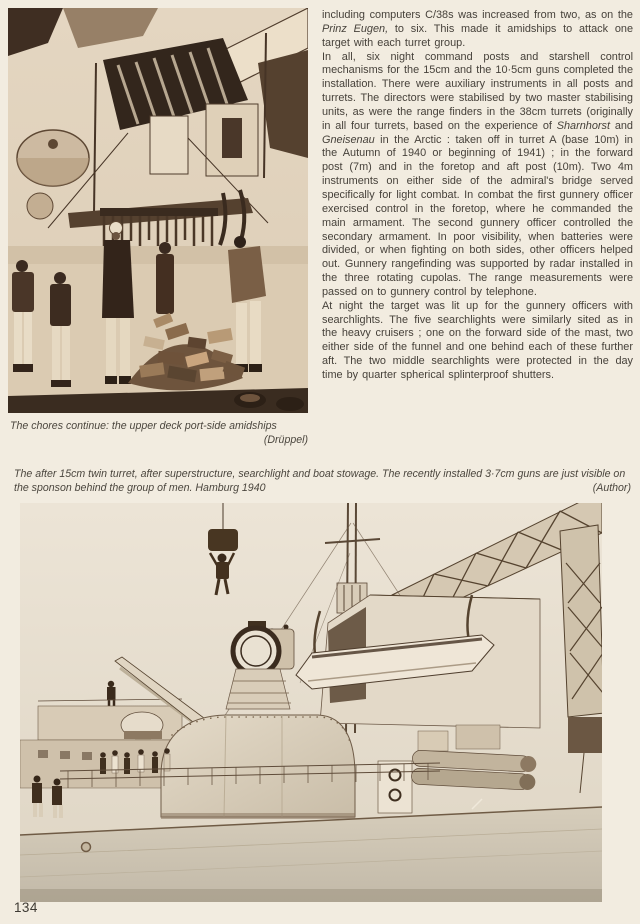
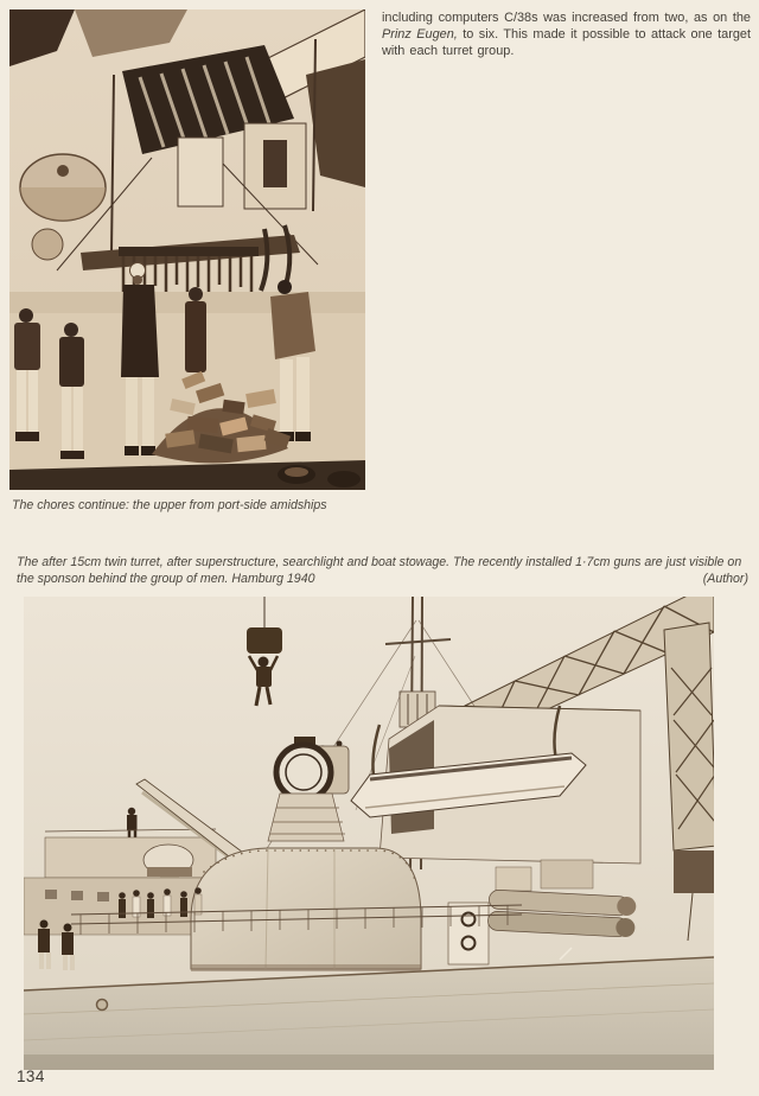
- The chores continue: the upper deck port-side amidships
+ The chores continue: the upper from port-side amidships
- (Drüppel)
- including computers C/38s was increased from two, as on the Prinz Eugen, to six. This made it amidships to attack one target with each turret group.
+ including computers C/38s was increased from two, as on the Prinz Eugen, to six. This made it possible to attack one target with each turret group.
- In all, six night command posts and starshell control mechanisms for the 15cm and the 10·5cm guns completed the installation. There were auxiliary instruments in all posts and turrets. The directors were stabilised by two master stabilising units, as were the range finders in the 38cm turrets (originally in all four turrets, based on the experience of Sharnhorst and Gneisenau in the Arctic : taken off in turret A (base 10m) in the Autumn of 1940 or beginning of 1941) ; in the forward post (7m) and in the foretop and aft post (10m). Two 4m instruments on either side of the admiral's bridge served specifically for light combat. In combat the first gunnery officer exercised control in the foretop, where he commanded the main armament. The second gunnery officer controlled the secondary armament. In poor visibility, when batteries were divided, or when fighting on both sides, other officers helped out. Gunnery rangefinding was supported by radar installed in the three rotating cupolas. The range measurements were passed on to gunnery control by telephone.
- At night the target was lit up for the gunnery officers with searchlights. The five searchlights were similarly sited as in the heavy cruisers ; one on the forward side of the mast, two either side of the funnel and one behind each of these further aft. The two middle searchlights were protected in the day time by quarter spherical splinterproof shutters.
- The after 15cm twin turret, after superstructure, searchlight and boat stowage. The recently installed 3·7cm guns are just visible on the sponson behind the group of men. Hamburg 1940
+ The after 15cm twin turret, after superstructure, searchlight and boat stowage. The recently installed 1·7cm guns are just visible on the sponson behind the group of men. Hamburg 1940
  (Author)
  134
